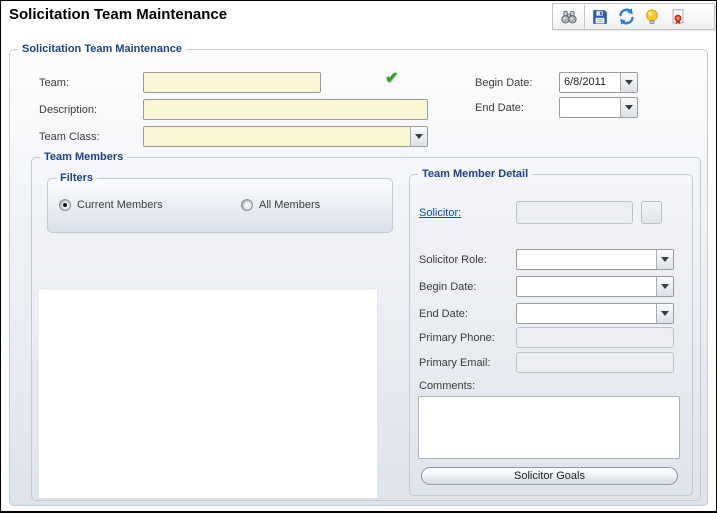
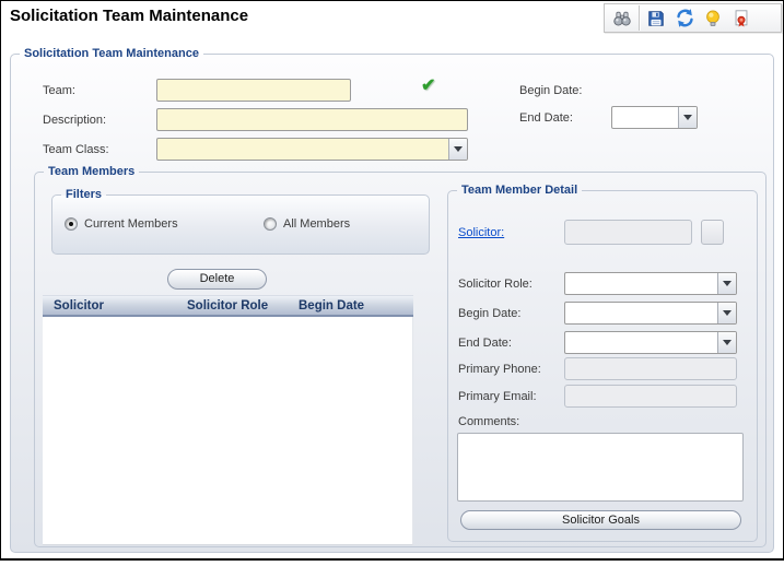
  Solicitation Team Maintenance
  Solicitation Team Maintenance
  Team:
  ✔
  Description:
  Team Class:
  Begin Date:
- 6/8/2011
  End Date:
  Team Members
  Filters
  Current Members
  All Members
+ Delete
+ Solicitor
+ Solicitor Role
+ Begin Date
  Team Member Detail
  Solicitor:
  Solicitor Role:
  Begin Date:
  End Date:
  Primary Phone:
  Primary Email:
  Comments:
  Solicitor Goals
